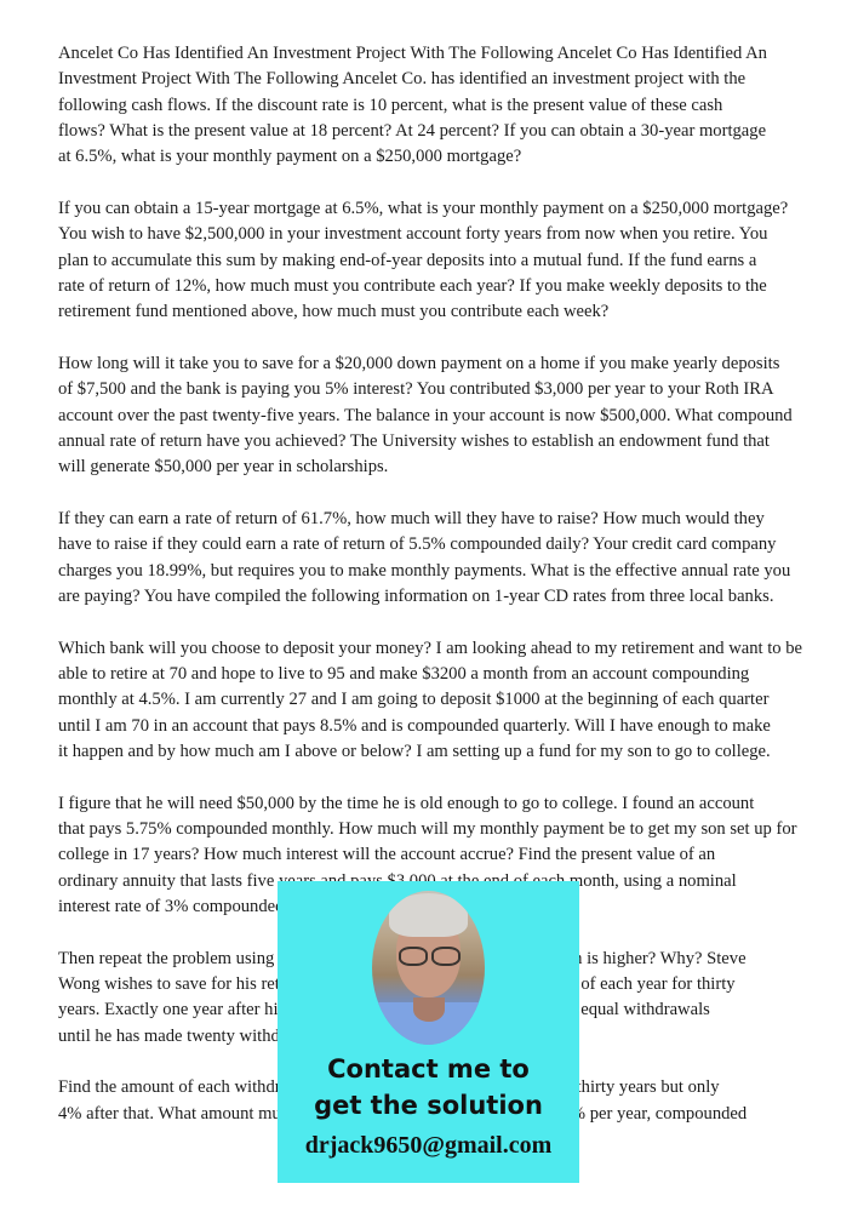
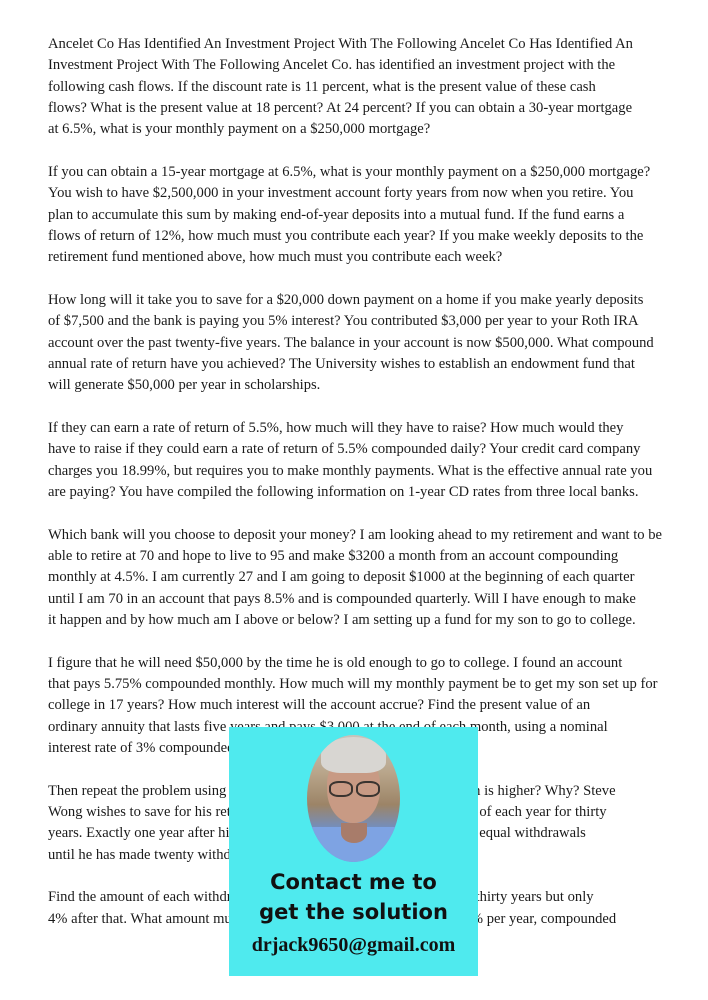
  Ancelet Co Has Identified An Investment Project With The Following Ancelet Co Has Identified An
  Investment Project With The Following Ancelet Co. has identified an investment project with the
- following cash flows. If the discount rate is 10 percent, what is the present value of these cash
+ following cash flows. If the discount rate is 11 percent, what is the present value of these cash
  flows? What is the present value at 18 percent? At 24 percent? If you can obtain a 30-year mortgage
  at 6.5%, what is your monthly payment on a $250,000 mortgage?
  If you can obtain a 15-year mortgage at 6.5%, what is your monthly payment on a $250,000 mortgage?
  You wish to have $2,500,000 in your investment account forty years from now when you retire. You
  plan to accumulate this sum by making end-of-year deposits into a mutual fund. If the fund earns a
- rate of return of 12%, how much must you contribute each year? If you make weekly deposits to the
+ flows of return of 12%, how much must you contribute each year? If you make weekly deposits to the
  retirement fund mentioned above, how much must you contribute each week?
  How long will it take you to save for a $20,000 down payment on a home if you make yearly deposits
  of $7,500 and the bank is paying you 5% interest? You contributed $3,000 per year to your Roth IRA
  account over the past twenty-five years. The balance in your account is now $500,000. What compound
  annual rate of return have you achieved? The University wishes to establish an endowment fund that
  will generate $50,000 per year in scholarships.
- If they can earn a rate of return of 61.7%, how much will they have to raise? How much would they
+ If they can earn a rate of return of 5.5%, how much will they have to raise? How much would they
  have to raise if they could earn a rate of return of 5.5% compounded daily? Your credit card company
  charges you 18.99%, but requires you to make monthly payments. What is the effective annual rate you
  are paying? You have compiled the following information on 1-year CD rates from three local banks.
  Which bank will you choose to deposit your money? I am looking ahead to my retirement and want to be
  able to retire at 70 and hope to live to 95 and make $3200 a month from an account compounding
  monthly at 4.5%. I am currently 27 and I am going to deposit $1000 at the beginning of each quarter
  until I am 70 in an account that pays 8.5% and is compounded quarterly. Will I have enough to make
  it happen and by how much am I above or below? I am setting up a fund for my son to go to college.
  I figure that he will need $50,000 by the time he is old enough to go to college. I found an account
  that pays 5.75% compounded monthly. How much will my monthly payment be to get my son set up for
  college in 17 years? How much interest will the account accrue? Find the present value of an
  interest rate of 3% compounde
  Then repeat the problem using is higher? Why? Steve
  Wong wishes to save for his re of each year for thirty
  years. Exactly one year after hi equal withdrawals
  until he has made twenty withd
  Find the amount of each withdhirty years but only
  4% after that. What amount m per year, compounded
  Contact me to
  get the solution
  drjack9650@gmail.com
